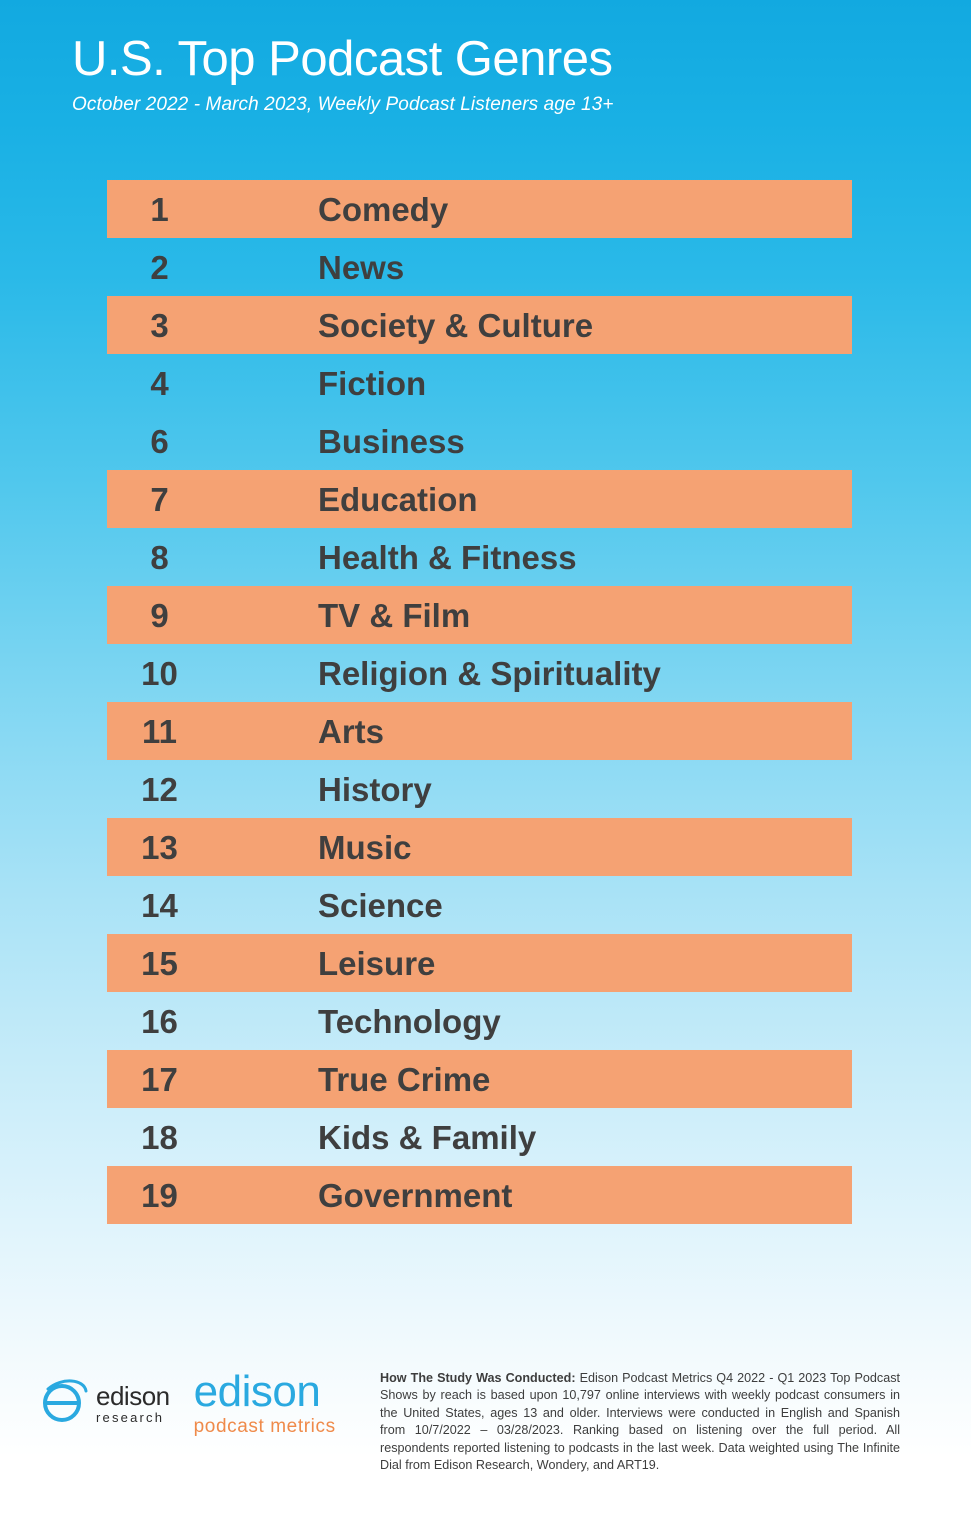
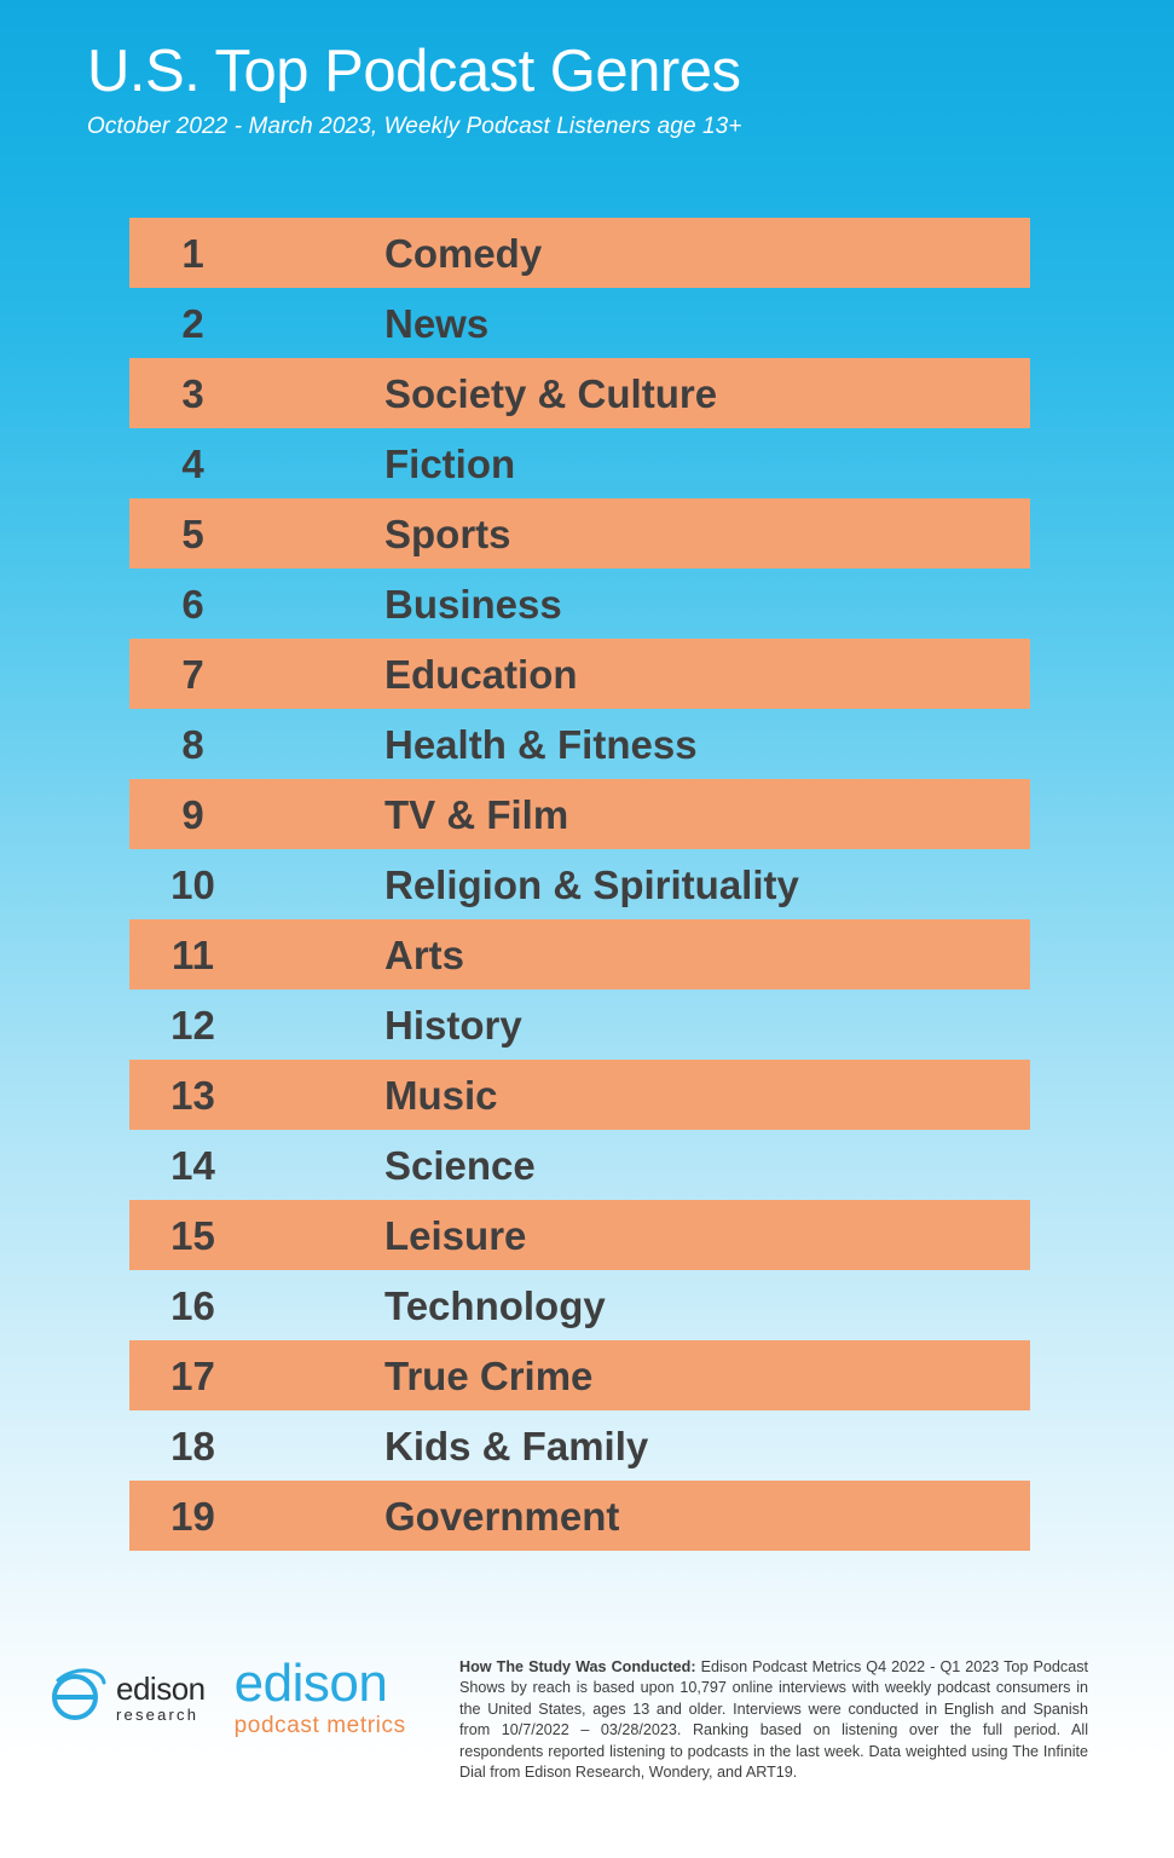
  U.S. Top Podcast Genres
  October 2022 - March 2023, Weekly Podcast Listeners age 13+
  1
  Comedy
  2
  News
  3
  Society & Culture
  4
  Fiction
+ 5
+ Sports
  6
  Business
  7
  Education
  8
  Health & Fitness
  9
  TV & Film
  10
  Religion & Spirituality
  11
  Arts
  12
  History
  13
  Music
  14
  Science
  15
  Leisure
  16
  Technology
  17
  True Crime
  18
  Kids & Family
  19
  Government
  edison
  research
  edison
  podcast metrics
  How The Study Was Conducted: Edison Podcast Metrics Q4 2022 - Q1 2023 Top Podcast Shows by reach is based upon 10,797 online interviews with weekly podcast consumers in the United States, ages 13 and older. Interviews were conducted in English and Spanish from 10/7/2022 – 03/28/2023. Ranking based on listening over the full period. All respondents reported listening to podcasts in the last week. Data weighted using The Infinite Dial from Edison Research, Wondery, and ART19.
